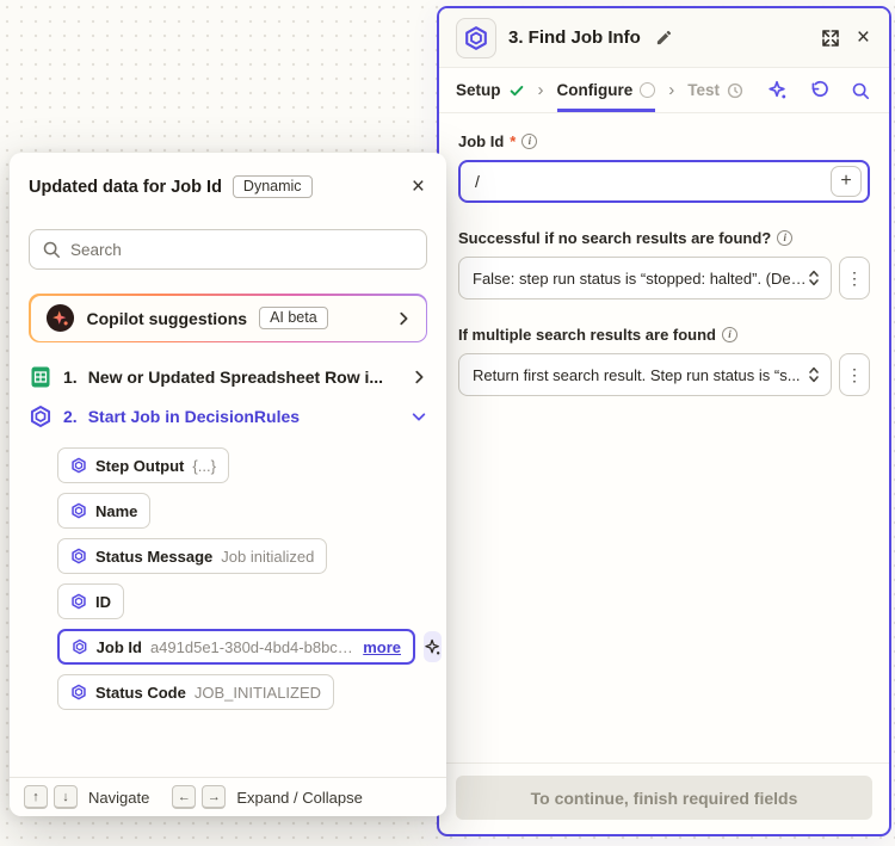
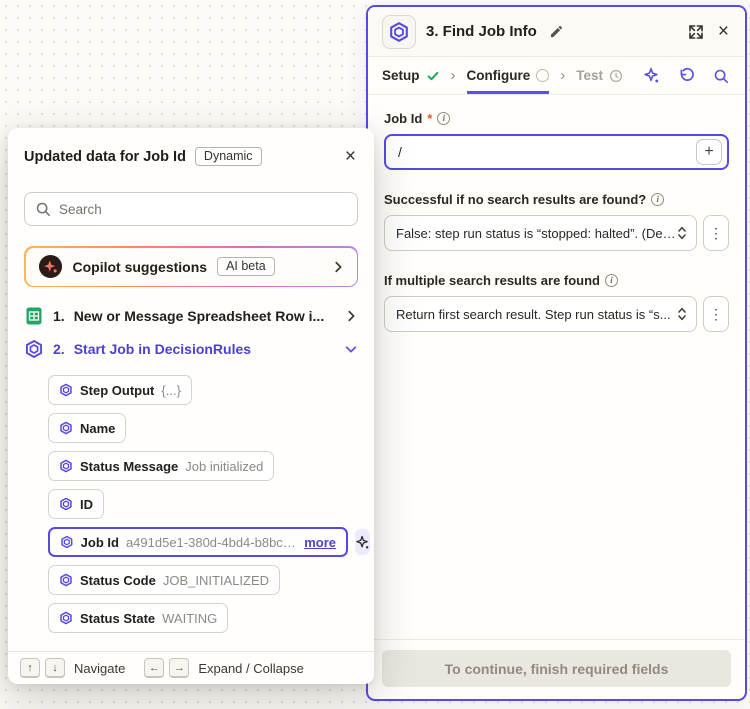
  3. Find Job Info
  ×
  Setup
  ›
  Configure
  ›
  Test
  Job Id
  *
  i
  /
  +
  Successful if no search results are found?
  i
  False: step run status is “stopped: halted”. (Def...
  ⋮
  If multiple search results are found
  i
  Return first search result. Step run status is “s...
  ⋮
  To continue, finish required fields
  Updated data for Job Id
  Dynamic
  ×
  Search
  Copilot suggestions
  AI beta
  1.
- New or Updated Spreadsheet Row i...
+ New or Message Spreadsheet Row i...
  2.
  Start Job in DecisionRules
  Step Output
  {...}
  Name
  Status Message
  Job initialized
  ID
  Job Id
  a491d5e1-380d-4bd4-b8bc-d
  more
  Status Code
  JOB_INITIALIZED
+ Status State
+ WAITING
  ↑
  ↓
  Navigate
  ←
  →
  Expand / Collapse
